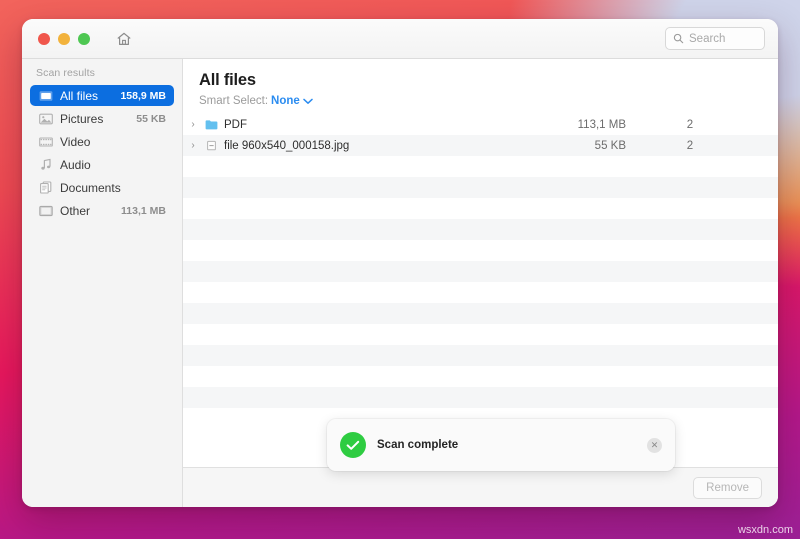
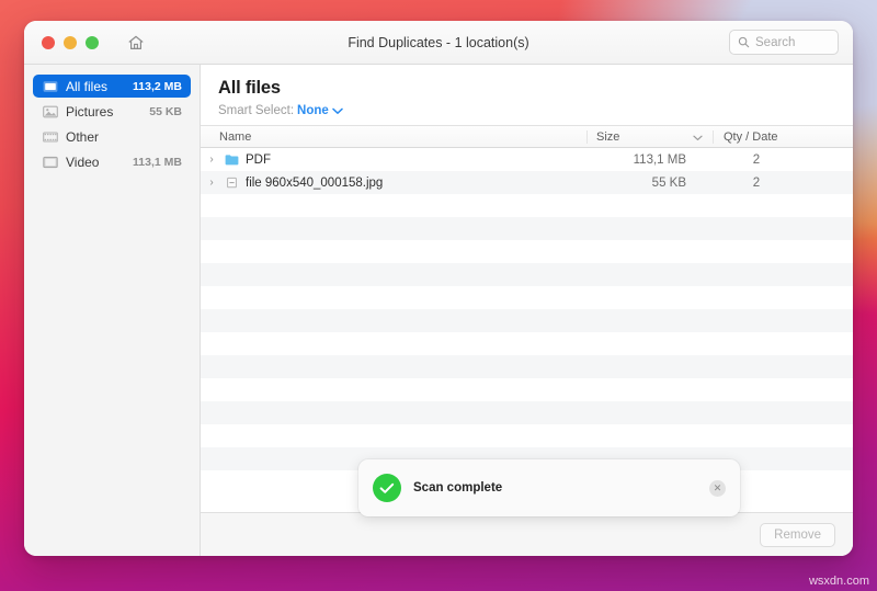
+ Find Duplicates - 1 location(s)
  Search
- Scan results
  All files
- 158,9 MB
+ 113,2 MB
  Pictures
  55 KB
- Video
+ Other
- Audio
- Documents
- Other
+ Video
  113,1 MB
  All files
  Smart Select:
  None
+ Name
+ Size
+ Qty / Date
  ›
  PDF
  113,1 MB
  2
  ›
  file 960x540_000158.jpg
  55 KB
  2
  Remove
  Scan complete
  ✕
  wsxdn.com
